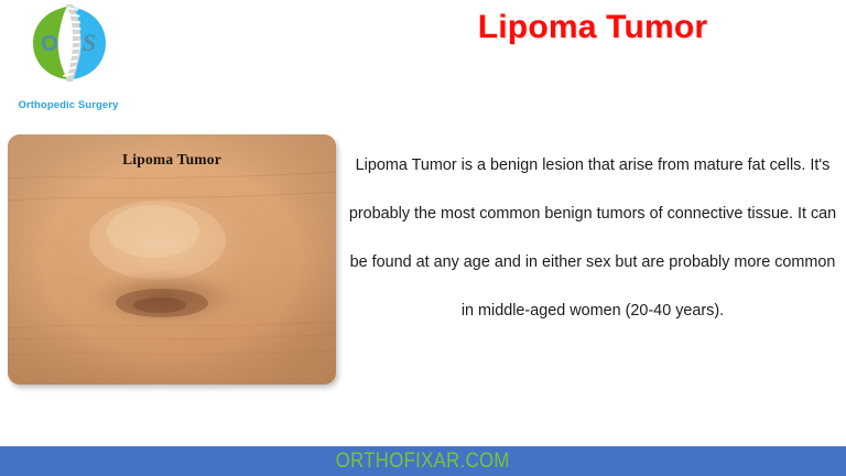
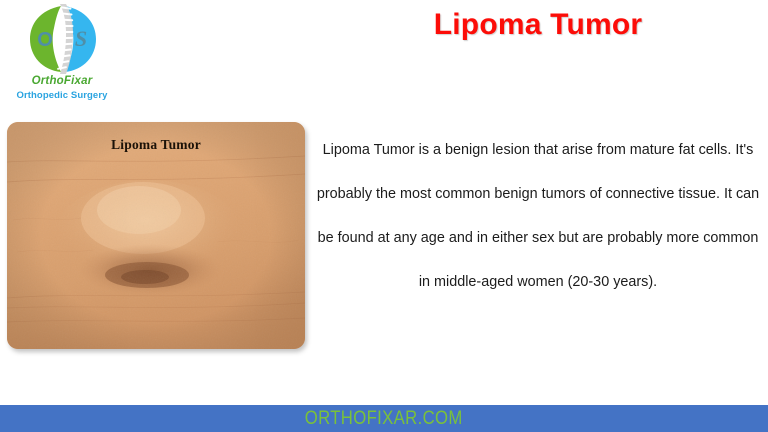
  O
  S
+ OrthoFixar
  Orthopedic Surgery
  Lipoma Tumor
  Lipoma Tumor
- Lipoma Tumor is a benign lesion that arise from mature fat cells. It's probably the most common benign tumors of connective tissue. It can be found at any age and in either sex but are probably more common in middle-aged women (20-40 years).
+ Lipoma Tumor is a benign lesion that arise from mature fat cells. It's probably the most common benign tumors of connective tissue. It can be found at any age and in either sex but are probably more common in middle-aged women (20-30 years).
  ORTHOFIXAR.COM
